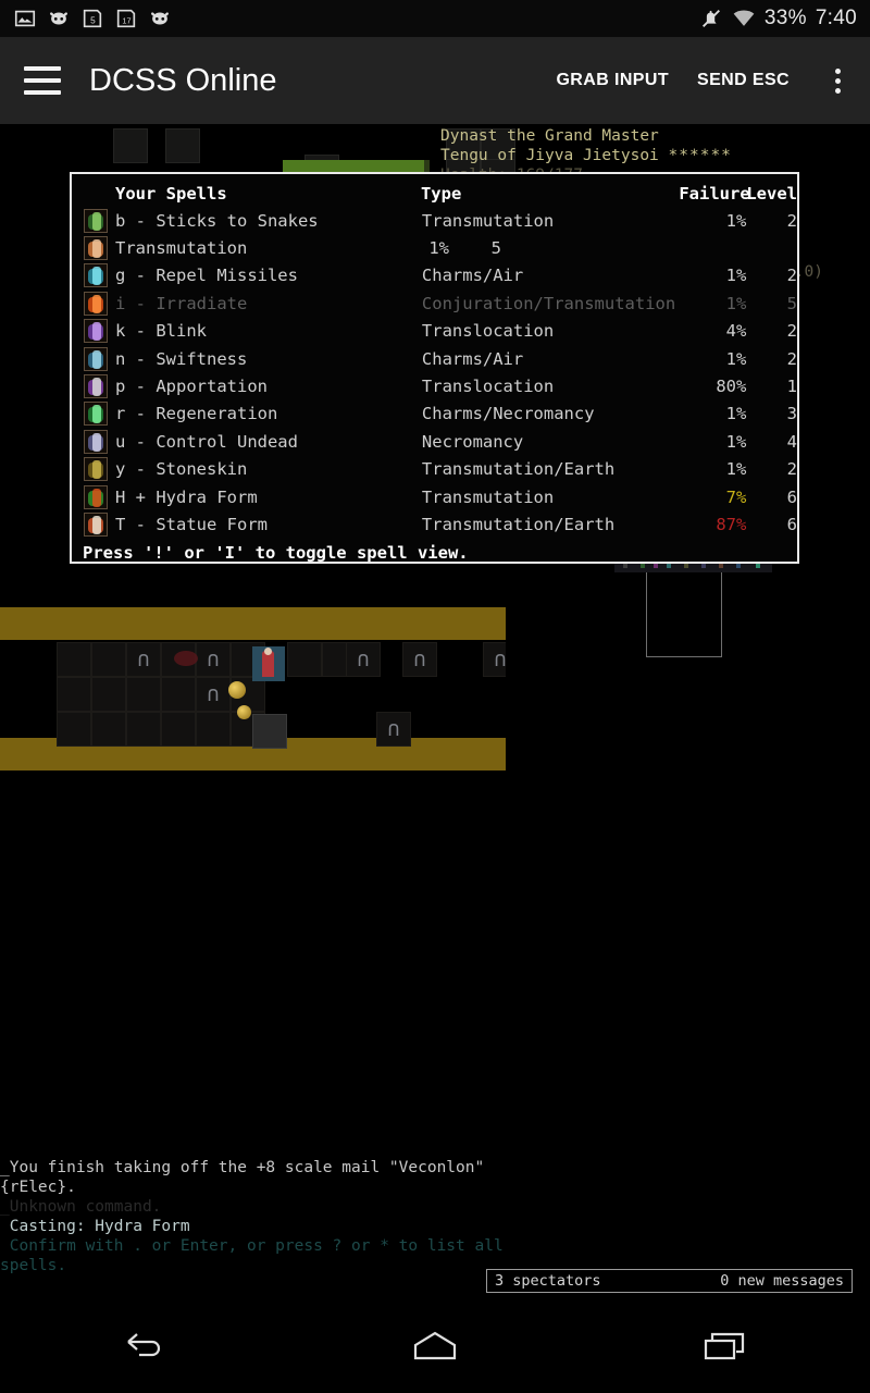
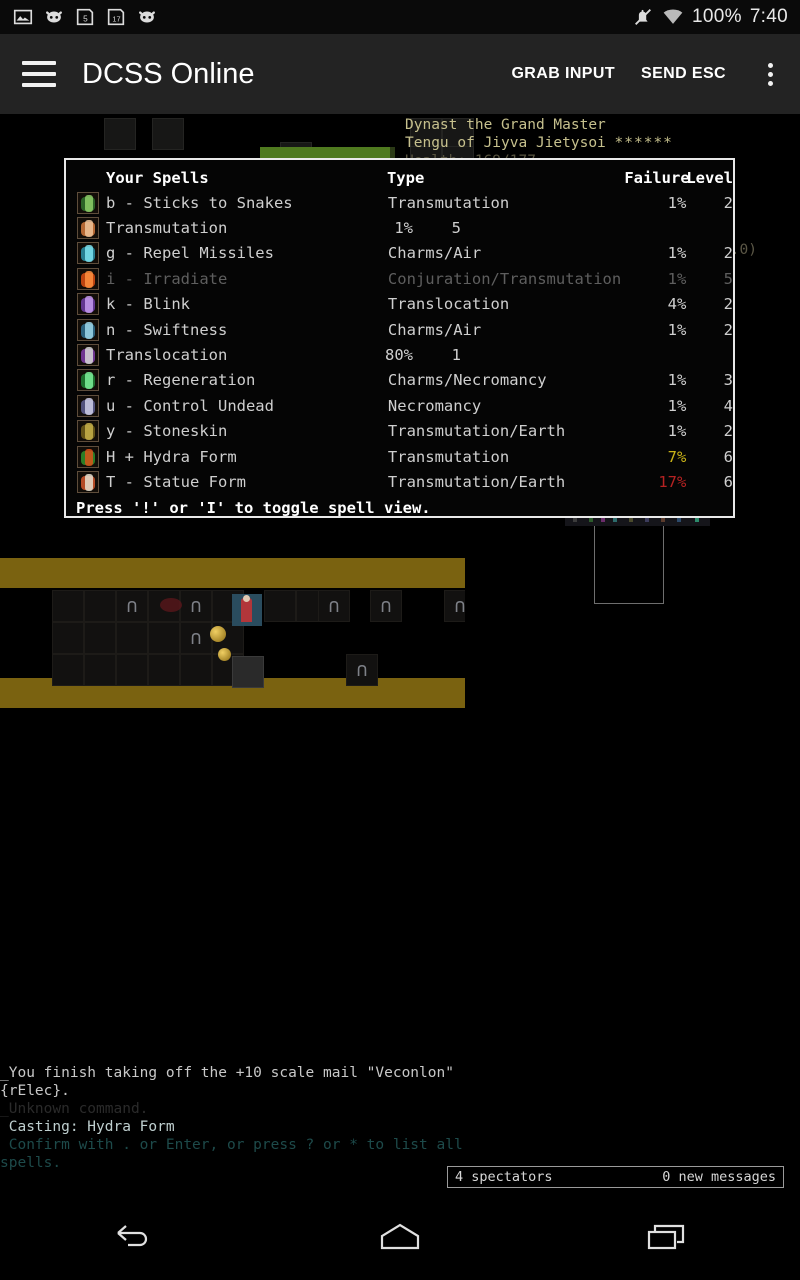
  5
  17
- 33%
+ 100%
  7:40
  DCSS Online
  GRAB INPUT
  SEND ESC
  Dynast the Grand Master
  Tengu of Jiyva Jietysoi ******
  .0)
  ∩
  ∩
  ∩
  ∩
  ∩
  ∩
  ∩
  Your Spells
  Type
  Failure
  Level
  b - Sticks to Snakes
  Transmutation
  1%
  2
  Transmutation
  1%
  5
  g - Repel Missiles
  Charms/Air
  1%
  2
  i - Irradiate
  Conjuration/Transmutation
  1%
  5
  k - Blink
  Translocation
  4%
  2
  n - Swiftness
  Charms/Air
  1%
  2
- p - Apportation
  Translocation
  80%
  1
  r - Regeneration
  Charms/Necromancy
  1%
  3
  u - Control Undead
  Necromancy
  1%
  4
  y - Stoneskin
  Transmutation/Earth
  1%
  2
  H + Hydra Form
  Transmutation
  7%
  6
  T - Statue Form
  Transmutation/Earth
- 87%
+ 17%
  6
  Press '!' or 'I' to toggle spell view.
- _You finish taking off the +8 scale mail "Veconlon"
+ _You finish taking off the +10 scale mail "Veconlon"
  {rElec}.
  _Unknown command.
  Casting: Hydra Form
  Confirm with . or Enter, or press ? or * to list all
  spells.
- 3 spectators
+ 4 spectators
  0 new messages
